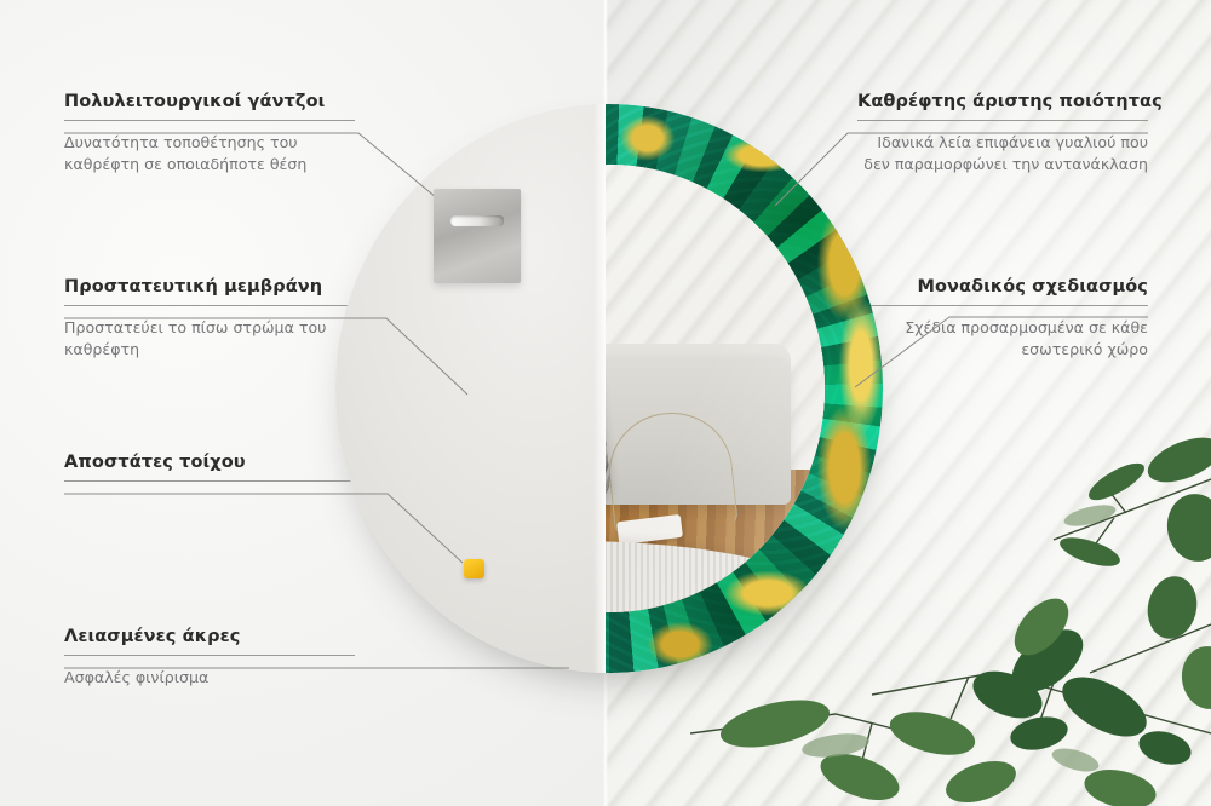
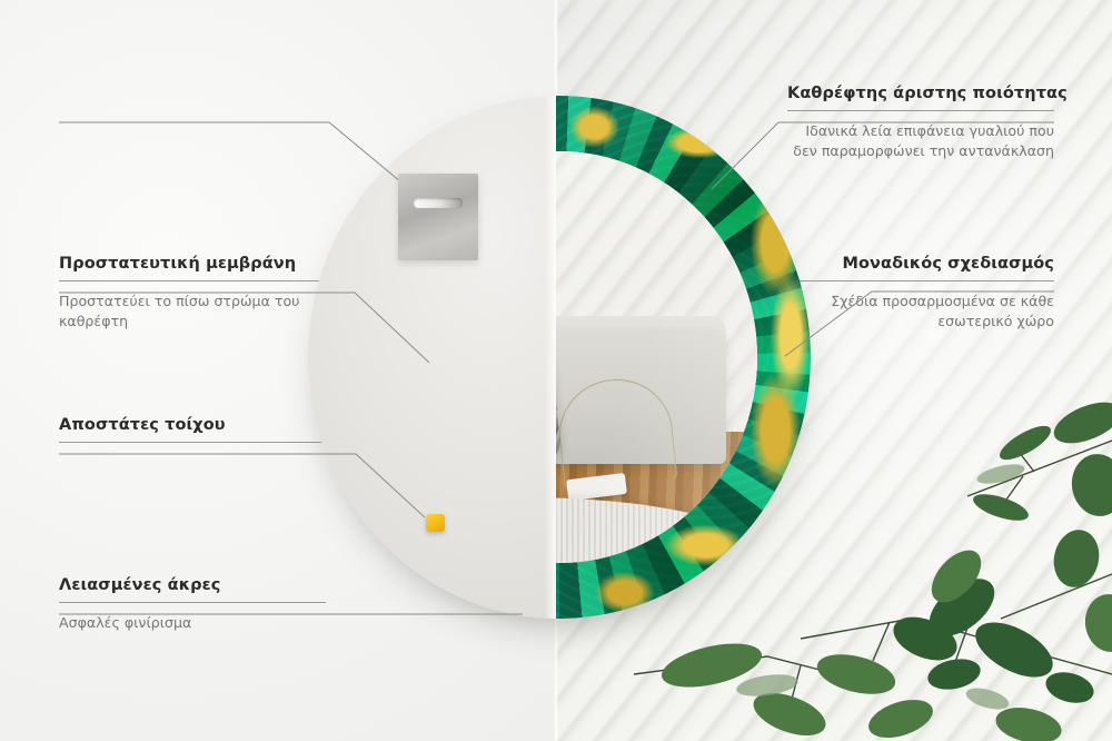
- Πολυλειτουργικοί γάντζοι
- Δυνατότητα τοποθέτησης του καθρέφτη σε οποιαδήποτε θέση
  Προστατευτική μεμβράνη
  Προστατεύει το πίσω στρώμα του καθρέφτη
  Αποστάτες τοίχου
  Λειασμένες άκρες
  Ασφαλές φινίρισμα
  Καθρέφτης άριστης ποιότητα
  Ιδανικά λεία επιφάνεια γυαλιού που δεν παραμορφώνει την αντανάκλαση
  Μοναδικός σχεδιασμός
  Σχέια προσαρμοσμένα σε κάθε εσωτερικό χώρο
